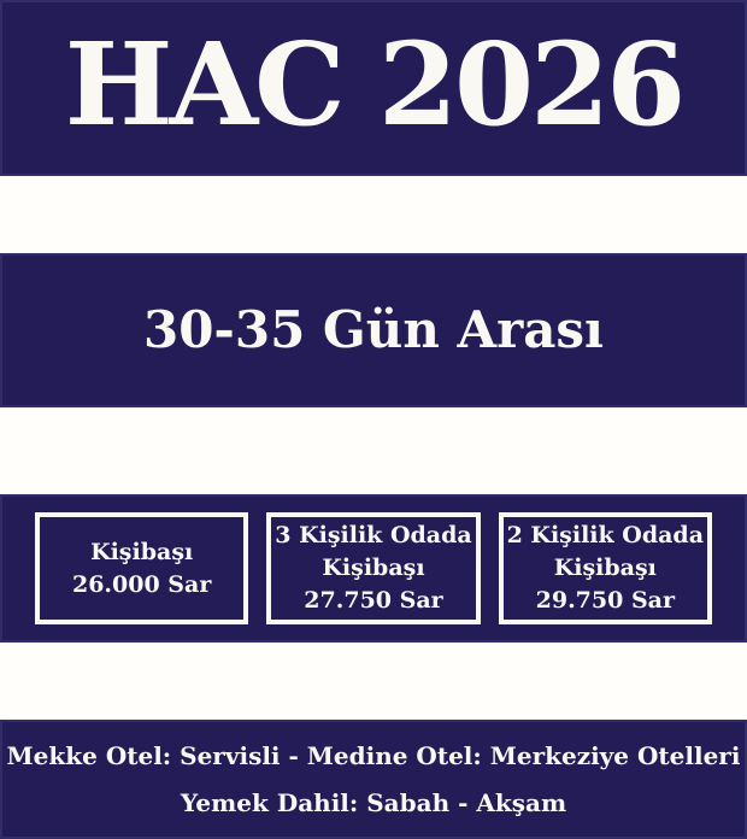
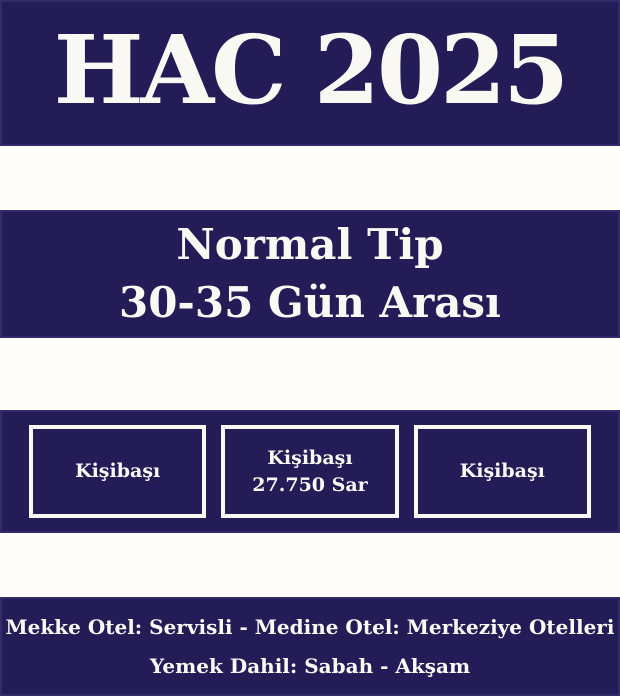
- HAC 2026
+ HAC 2025
+ Normal Tip
  30-35 Gün Arası
  Kişibaşı
- 26.000 Sar
- 3 Kişilik Odada
  Kişibaşı
  27.750 Sar
- 2 Kişilik Odada
  Kişibaşı
- 29.750 Sar
  Mekke Otel: Servisli - Medine Otel: Merkeziye Otelleri
  Yemek Dahil: Sabah - Akşam
